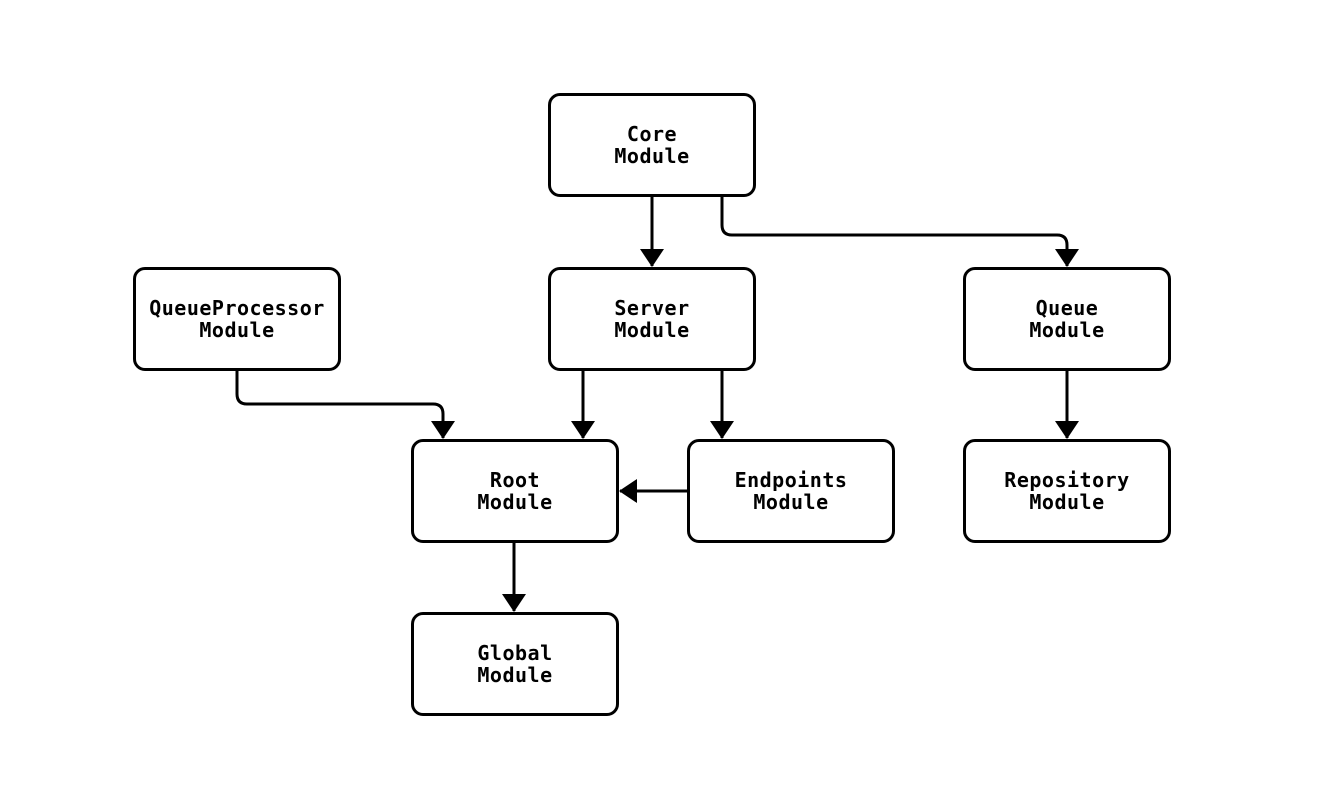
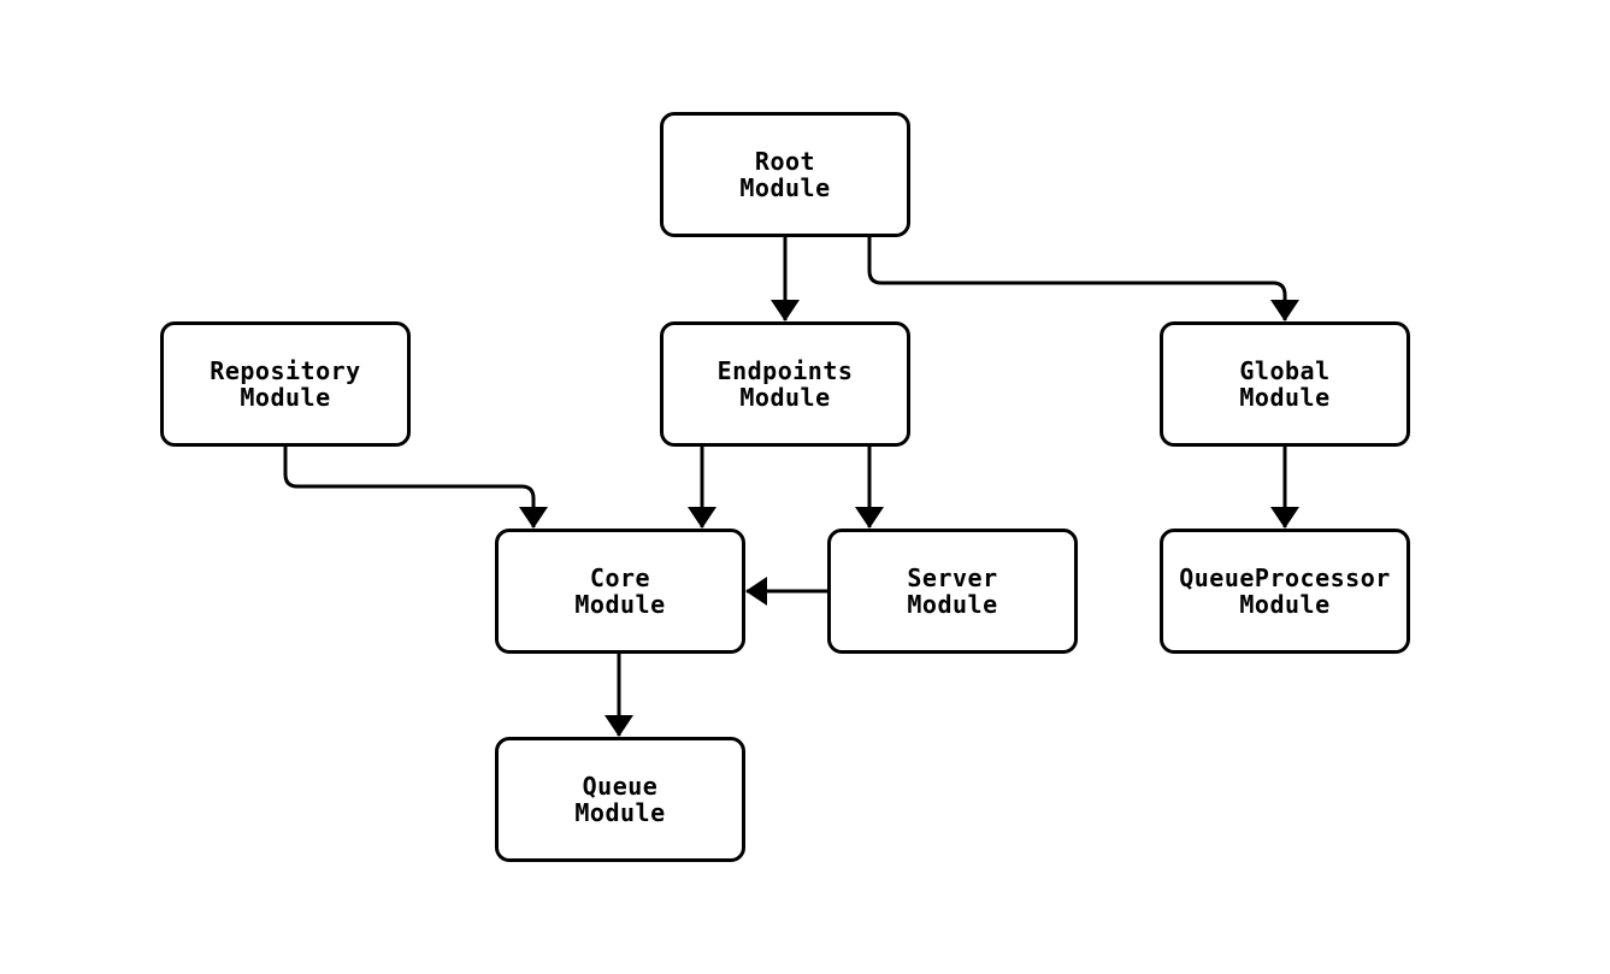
- Core
+ Root
  Module
- QueueProcessor
+ Repository
  Module
- Server
+ Endpoints
  Module
- Queue
+ Global
  Module
- Root
+ Core
  Module
- Endpoints
+ Server
  Module
- Repository
+ QueueProcessor
  Module
- Global
+ Queue
  Module
